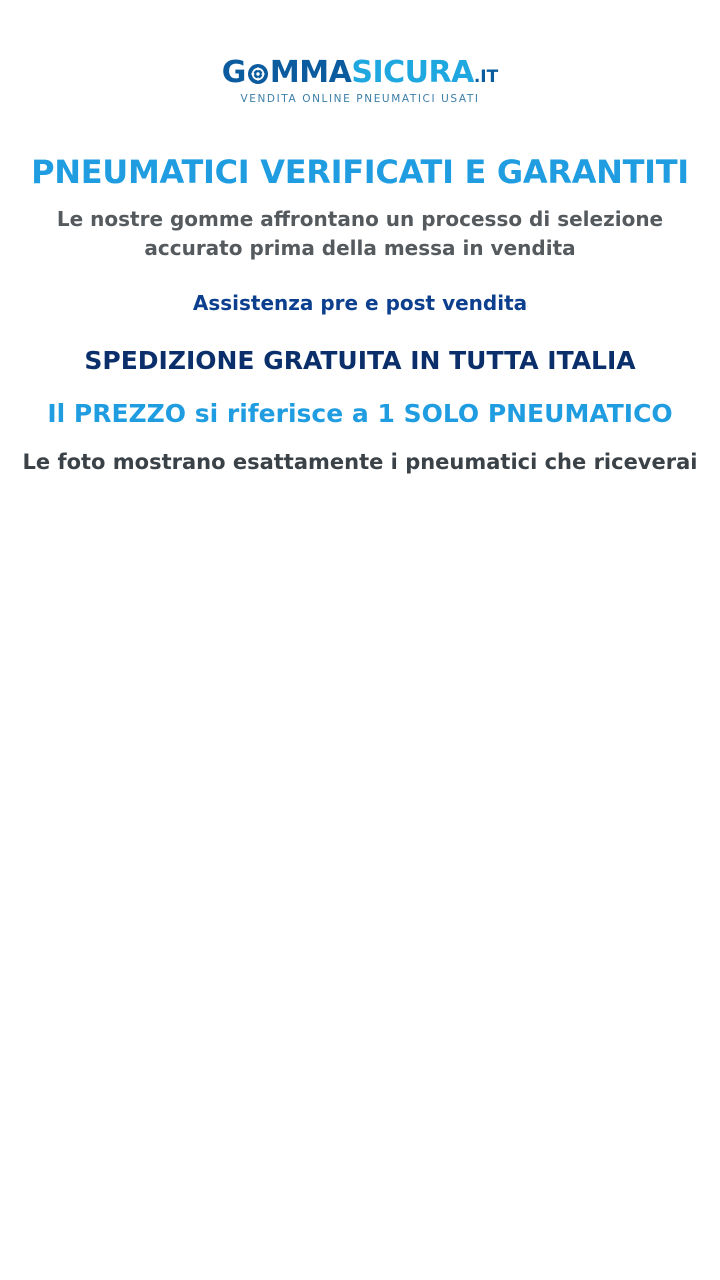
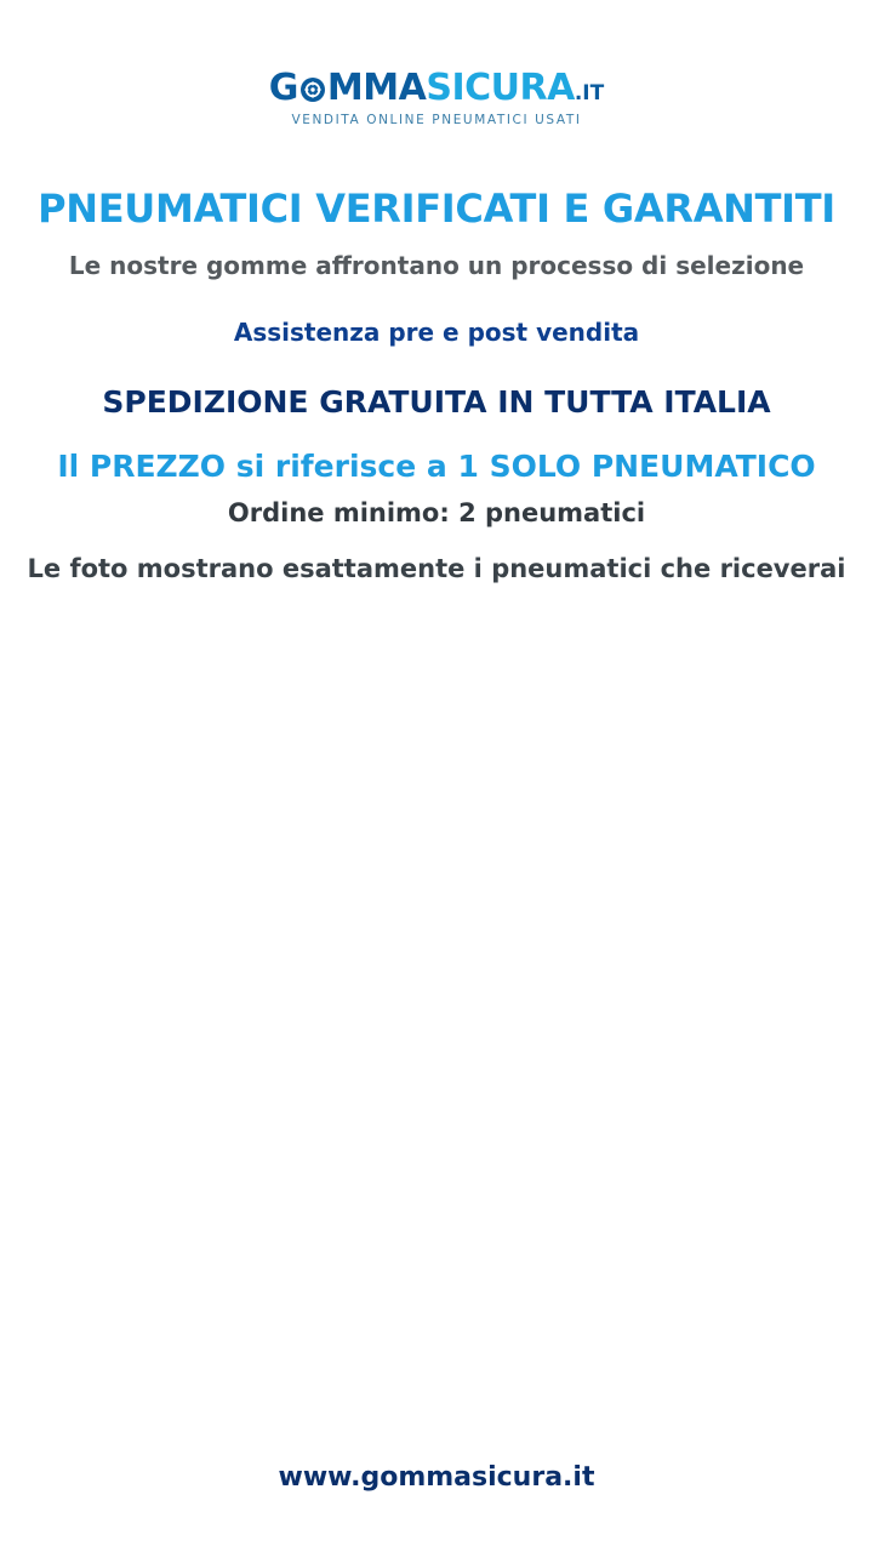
  G MMASICURA.IT
  VENDITA ONLINE PNEUMATICI USATI
  PNEUMATICI VERIFICATI E GARANTITI
  Le nostre gomme affrontano un processo di selezione
- accurato prima della messa in vendita
  Assistenza pre e post vendita
  SPEDIZIONE GRATUITA IN TUTTA ITALIA
  Il PREZZO si riferisce a 1 SOLO PNEUMATICO
+ Ordine minimo: 2 pneumatici
  Le foto mostrano esattamente i pneumatici che riceverai
+ www.gommasicura.it
